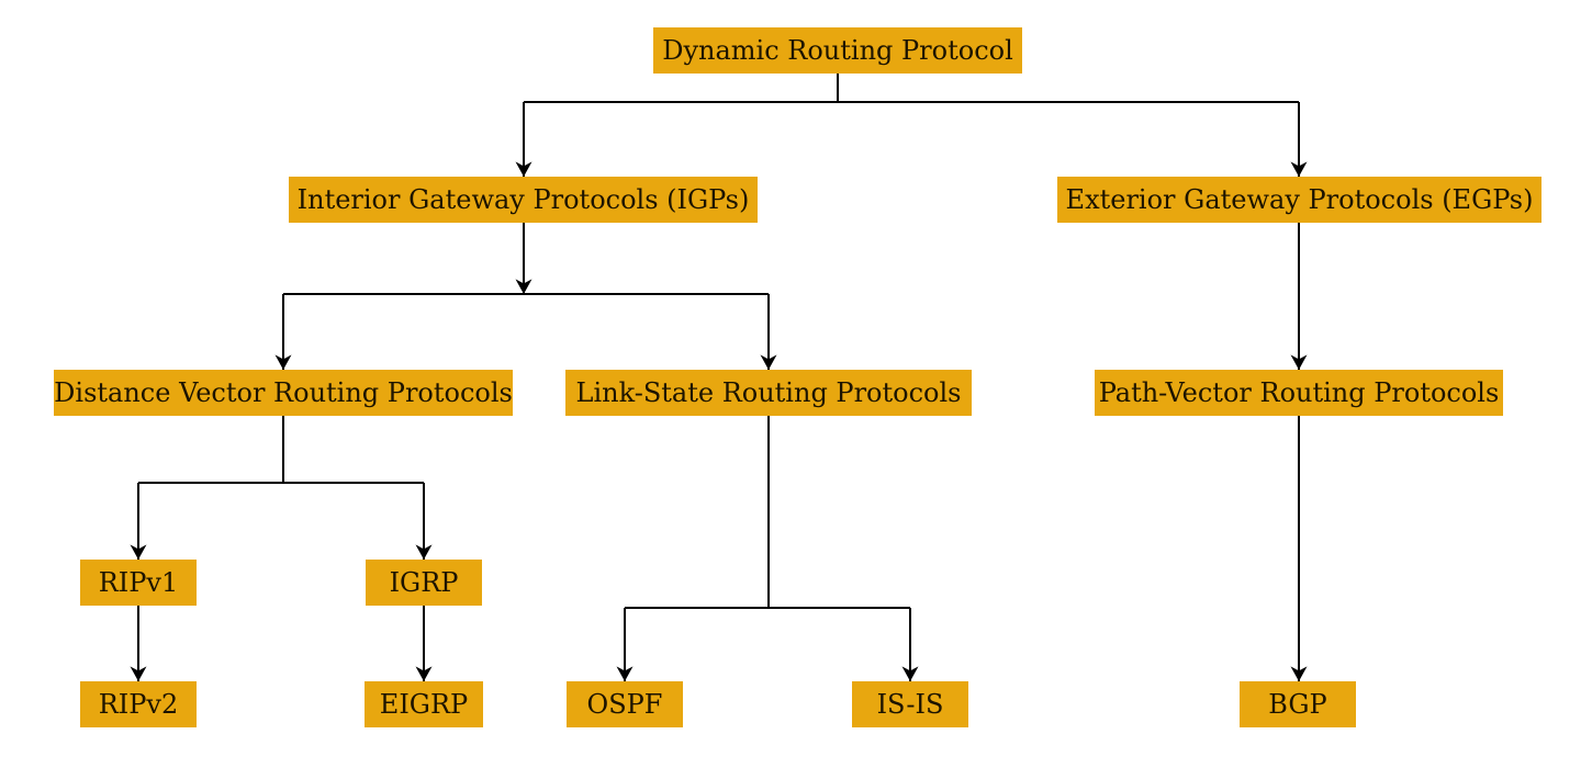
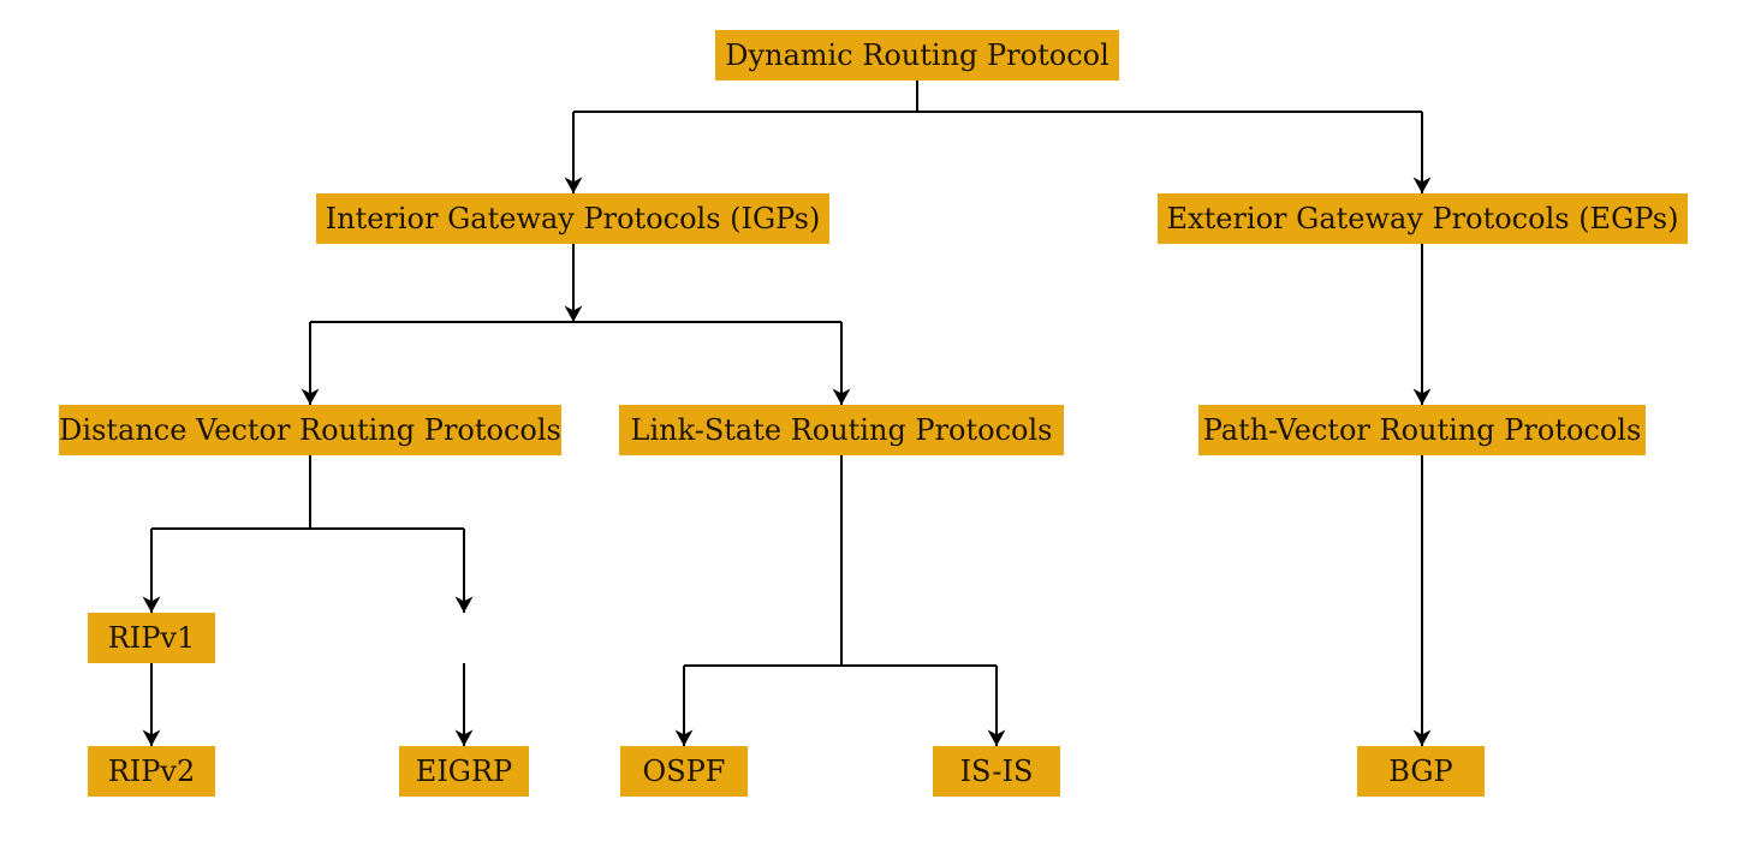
  Dynamic Routing Protocol
  Interior Gateway Protocols (IGPs)
  Exterior Gateway Protocols (EGPs)
  Distance Vector Routing Protocols
  Link-State Routing Protocols
  Path-Vector Routing Protocols
  RIPv1
- IGRP
  RIPv2
  EIGRP
  OSPF
  IS-IS
  BGP
